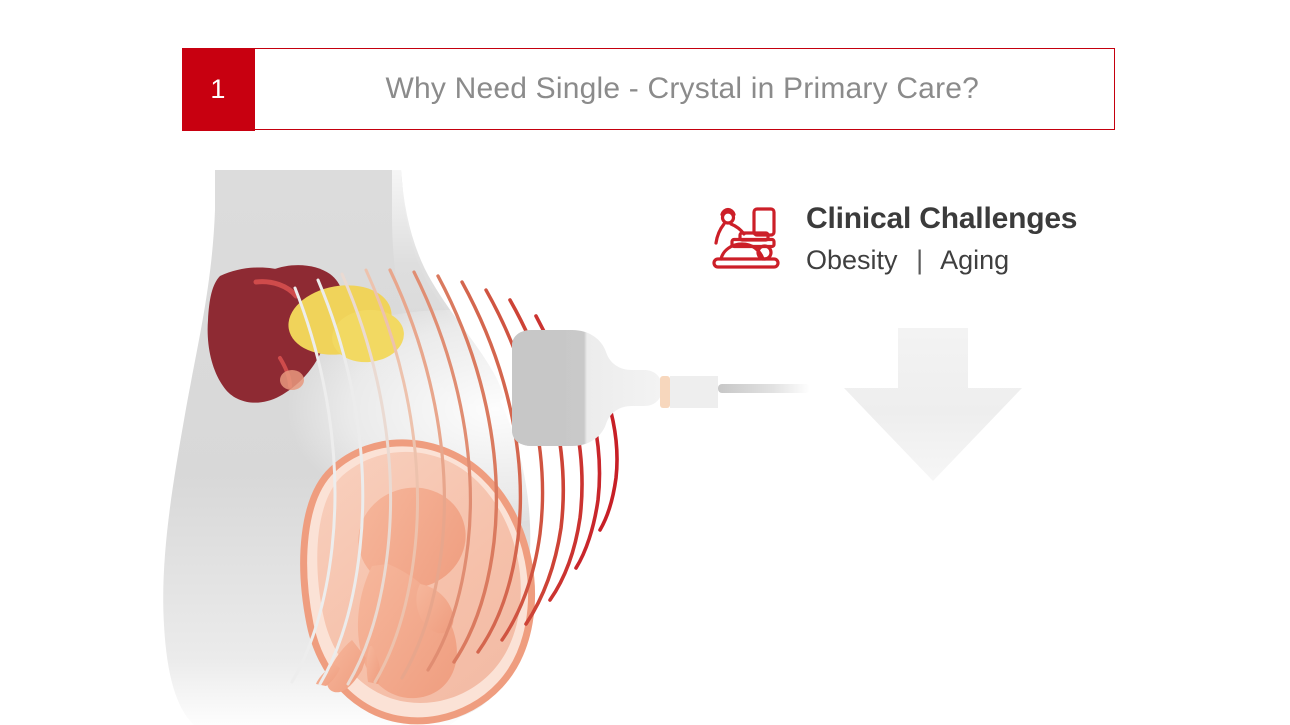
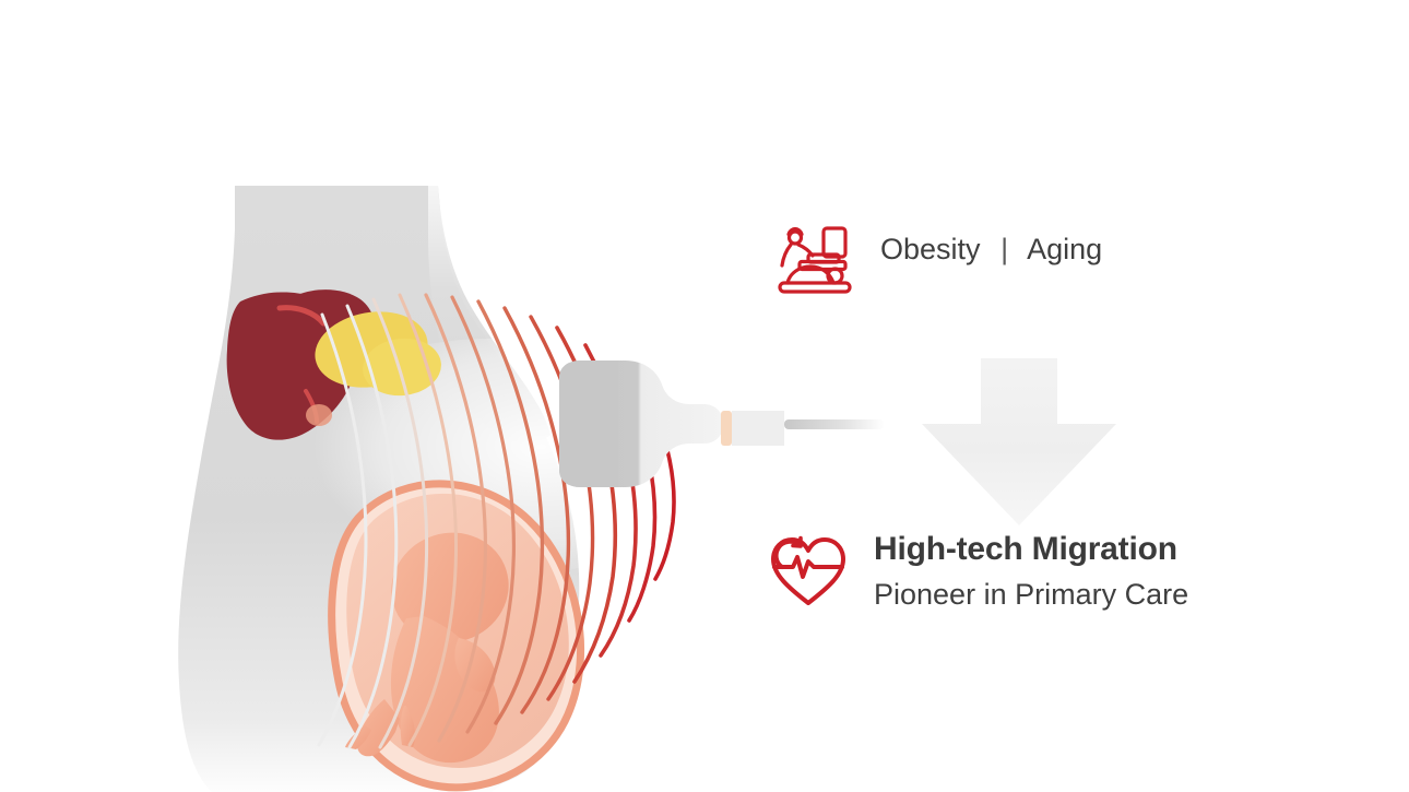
- 1
- Why Need Single - Crystal in Primary Care?
- Clinical Challenges
  Obesity | Aging
+ High-tech Migration
+ Pioneer in Primary Care
